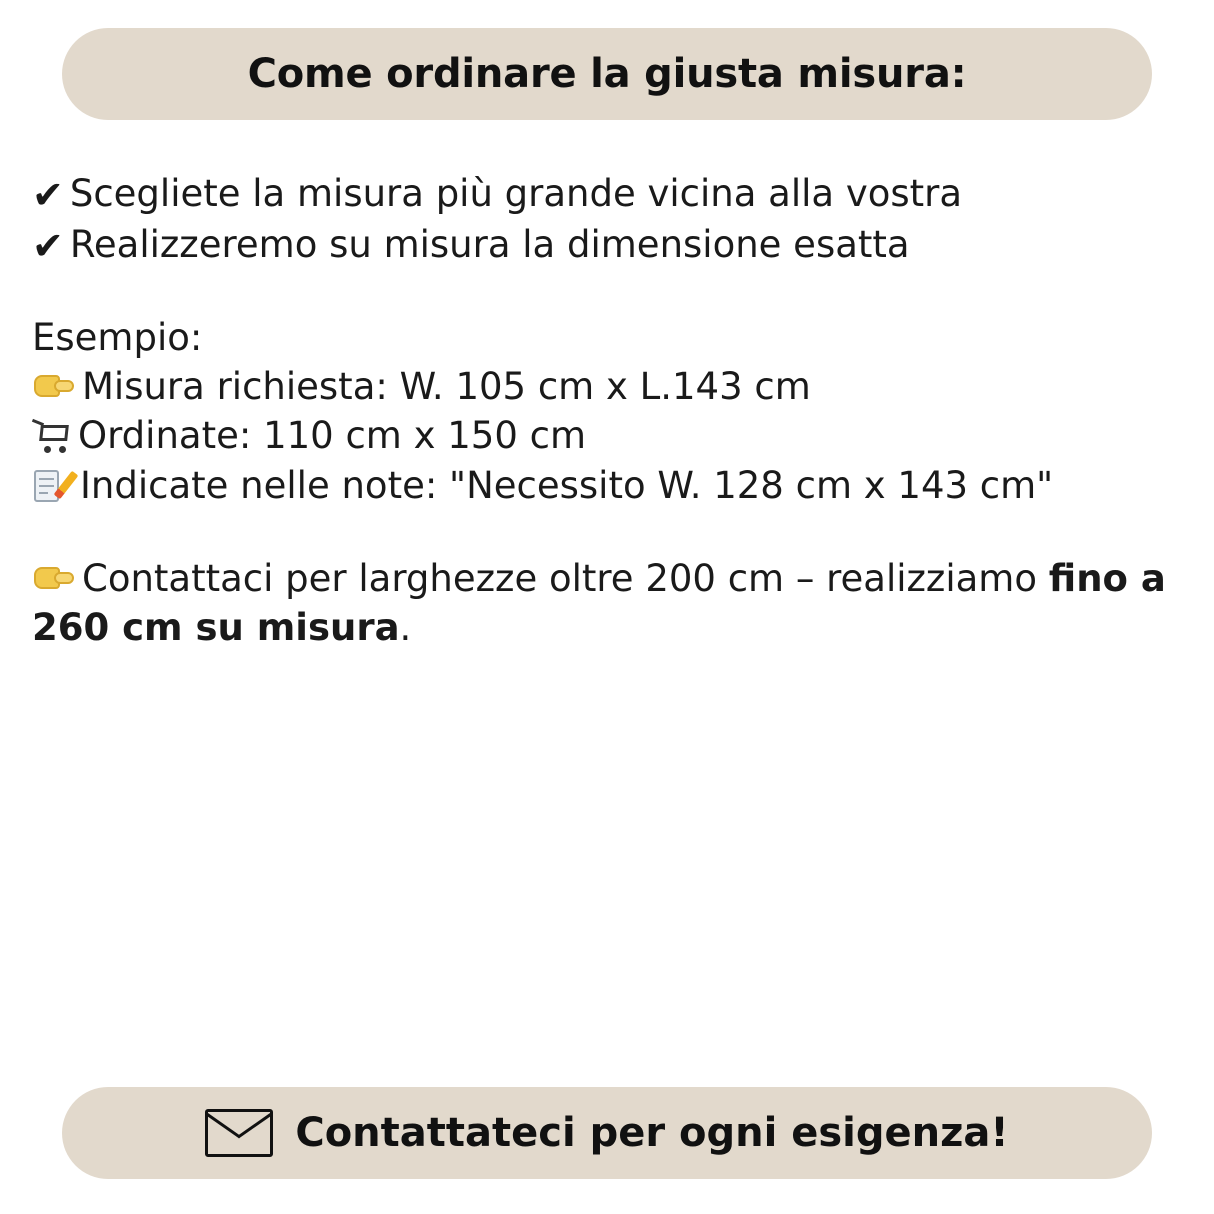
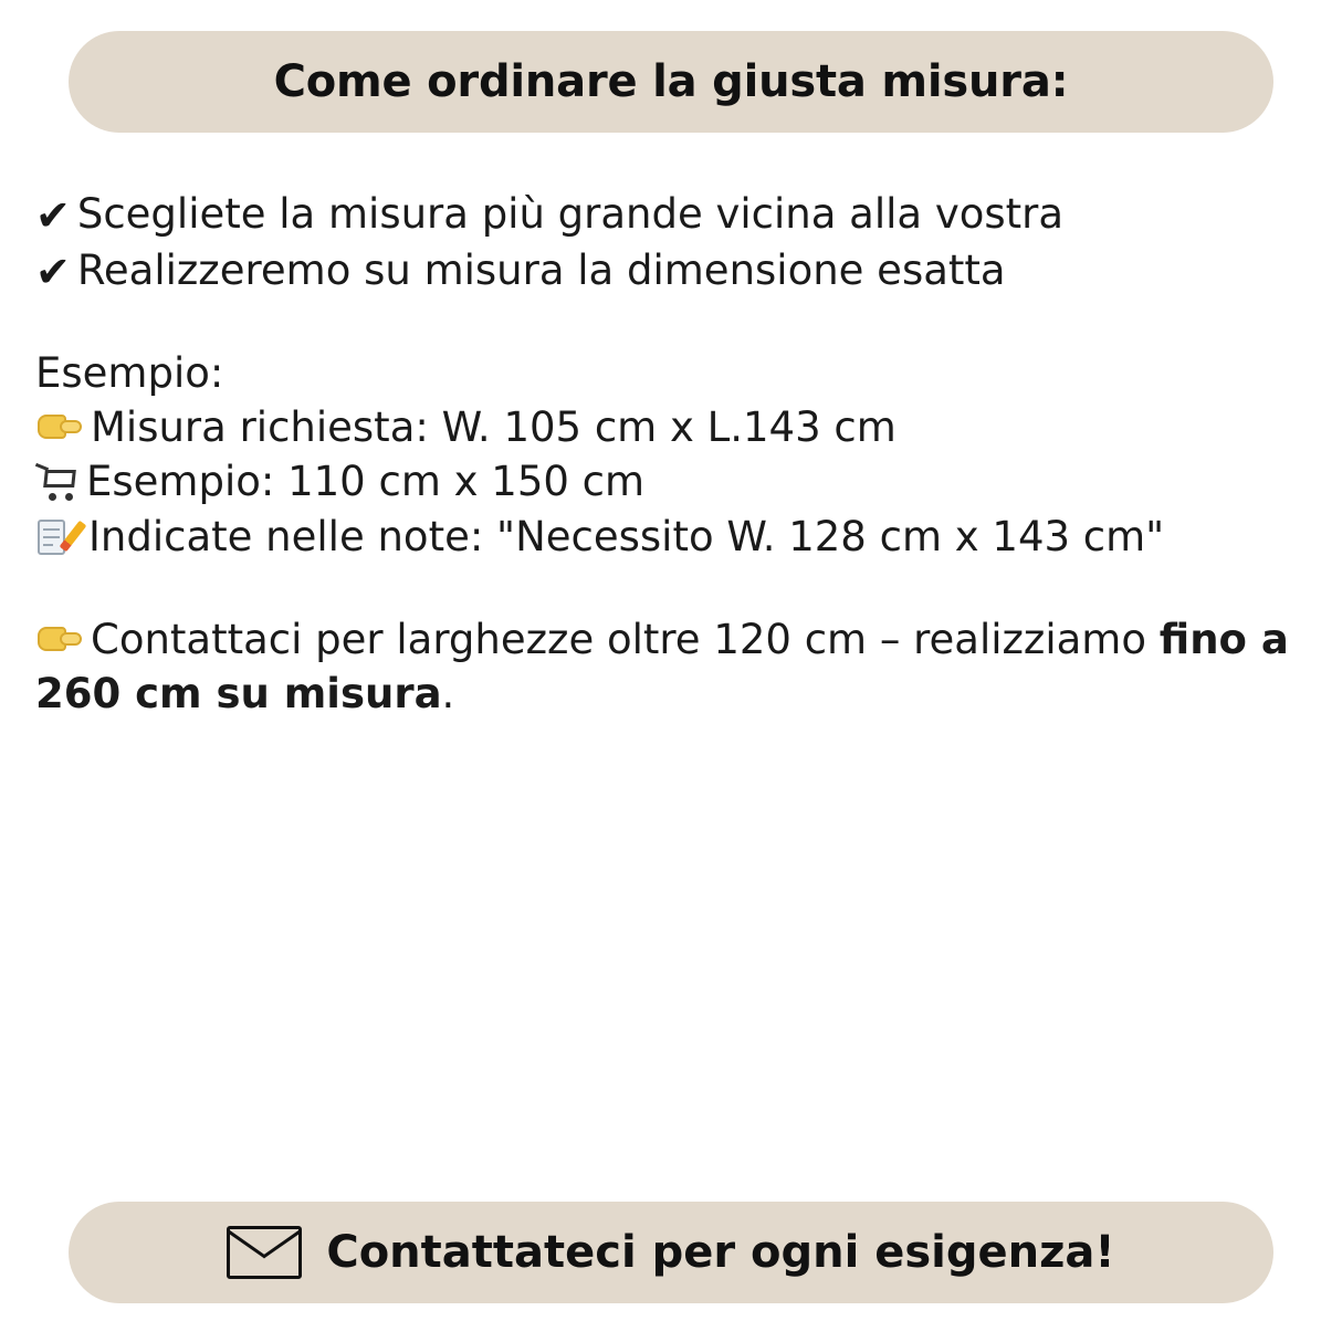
  Come ordinare la giusta misura:
  ✔ Scegliete la misura più grande vicina alla vostra
  ✔ Realizzeremo su misura la dimensione esatta
  Esempio:
  Misura richiesta: W. 105 cm x L.143 cm
- Ordinate: 110 cm x 150 cm
+ Esempio: 110 cm x 150 cm
  Indicate nelle note: "Necessito W. 128 cm x 143 cm"
- Contattaci per larghezze oltre 200 cm – realizziamo fino a 260 cm su misura.
+ Contattaci per larghezze oltre 120 cm – realizziamo fino a 260 cm su misura.
  Contattateci per ogni esigenza!
